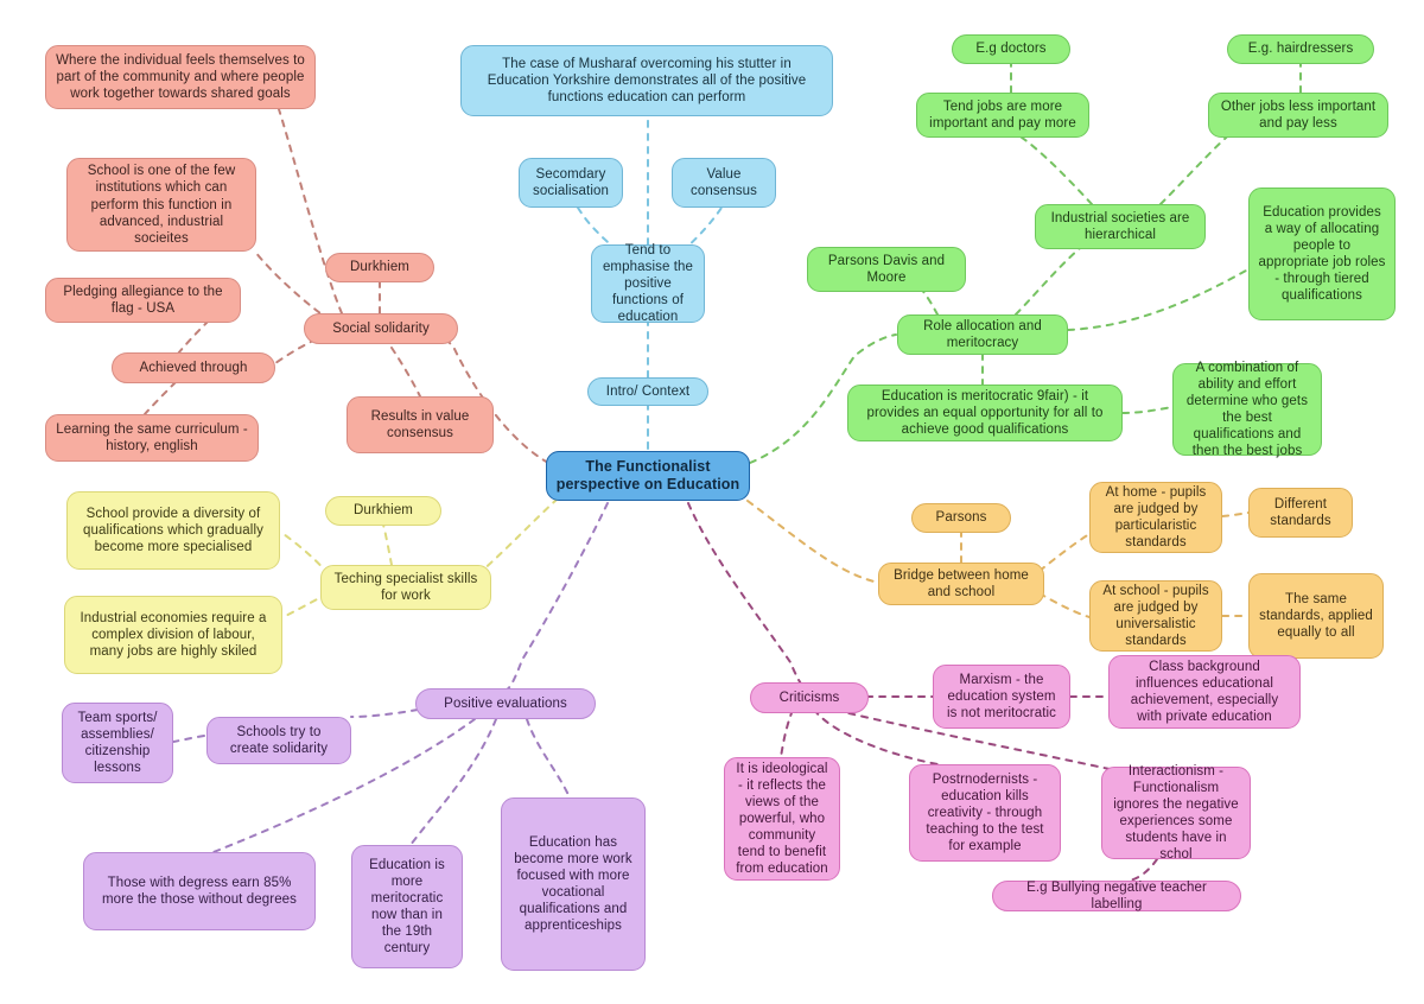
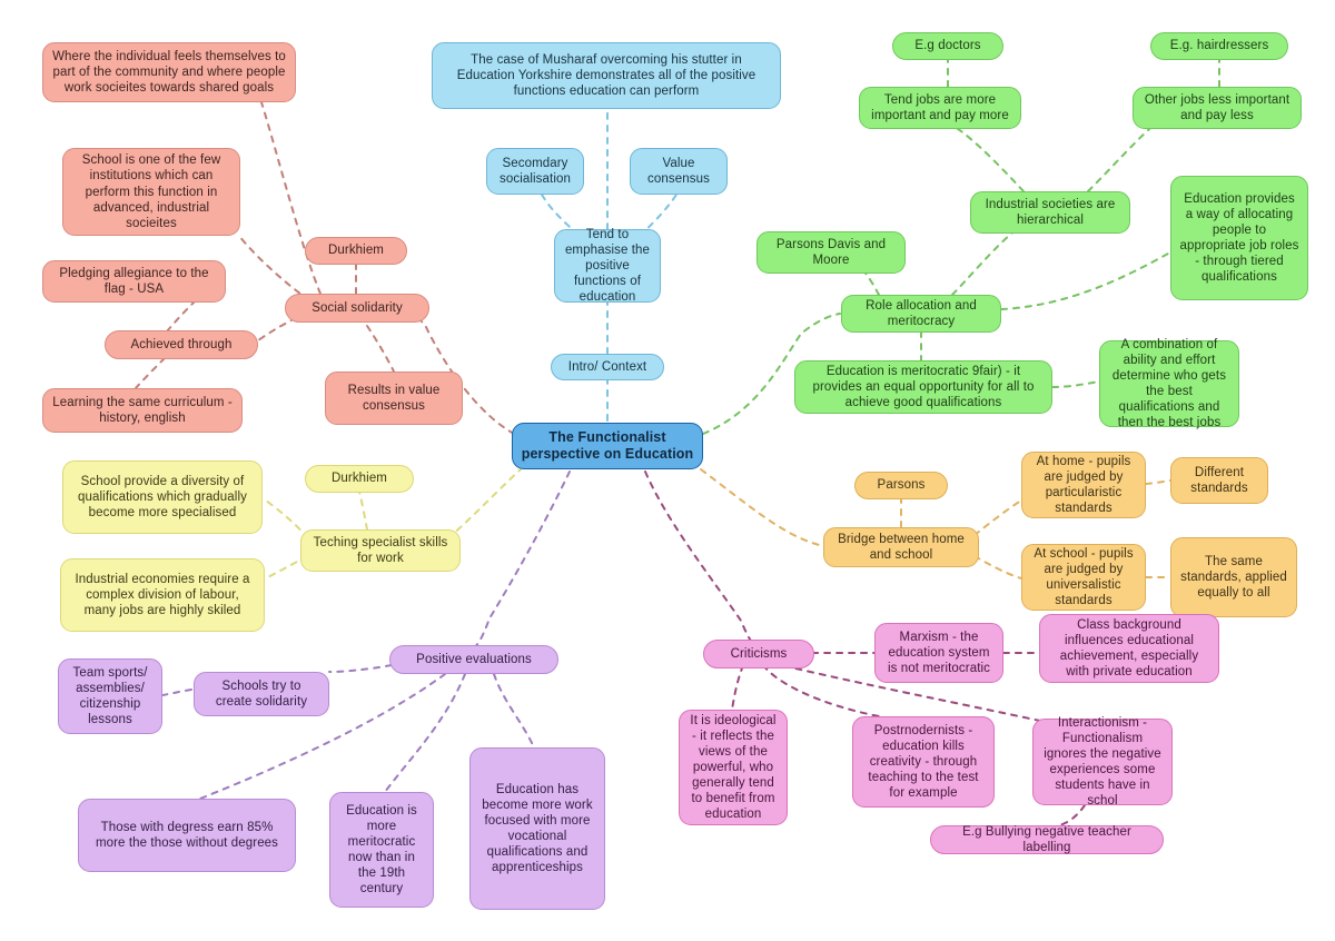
  The Functionalist
  perspective on Education
  Intro/ Context
  Tend to emphasise the positive functions of education
  Secomdary socialisation
  Value consensus
  The case of Musharaf overcoming his stutter in Education Yorkshire demonstrates all of the positive functions education can perform
  Social solidarity
  Durkhiem
- Where the individual feels themselves to part of the community and where people work together towards shared goals
+ Where the individual feels themselves to part of the community and where people work socieites towards shared goals
  School is one of the few institutions which can perform this function in advanced, industrial socieites
  Pledging allegiance to the flag - USA
  Achieved through
  Learning the same curriculum - history, english
  Results in value consensus
  Role allocation and meritocracy
  Parsons Davis and Moore
  Industrial societies are hierarchical
  Tend jobs are more important and pay more
  E.g doctors
  Other jobs less important and pay less
  E.g. hairdressers
  Education provides a way of allocating people to appropriate job roles - through tiered qualifications
  Education is meritocratic 9fair) - it provides an equal opportunity for all to achieve good qualifications
  A combination of ability and effort determine who gets the best qualifications and then the best jobs
  Teching specialist skills for work
  Durkhiem
  School provide a diversity of qualifications which gradually become more specialised
  Industrial economies require a complex division of labour, many jobs are highly skiled
  Bridge between home and school
  Parsons
  At home - pupils are judged by particularistic standards
  Different standards
  At school - pupils are judged by universalistic standards
  The same standards, applied equally to all
  Positive evaluations
  Schools try to create solidarity
  Team sports/ assemblies/ citizenship lessons
  Those with degress earn 85% more the those without degrees
  Education is more meritocratic now than in the 19th century
  Education has become more work focused with more vocational qualifications and apprenticeships
  Criticisms
  Marxism - the education system is not meritocratic
  Class background influences educational achievement, especially with private education
- It is ideological - it reflects the views of the powerful, who community tend to benefit from education
+ It is ideological - it reflects the views of the powerful, who generally tend to benefit from education
  Postrnodernists - education kills creativity - through teaching to the test for example
  Interactionism - Functionalism ignores the negative experiences some students have in schol
  E.g Bullying negative teacher labelling
